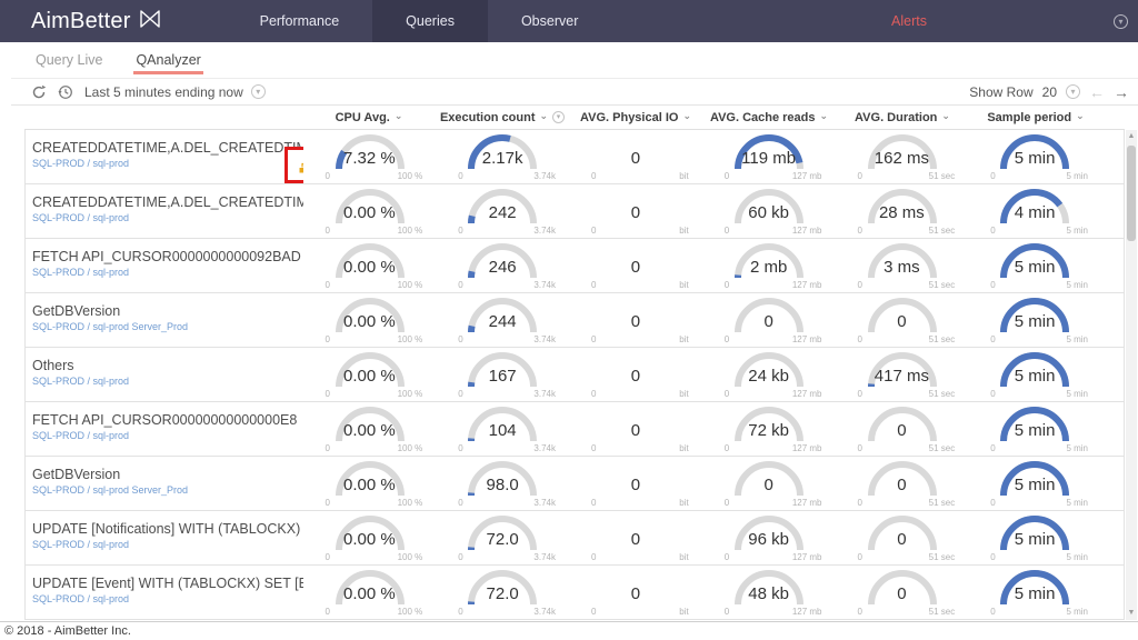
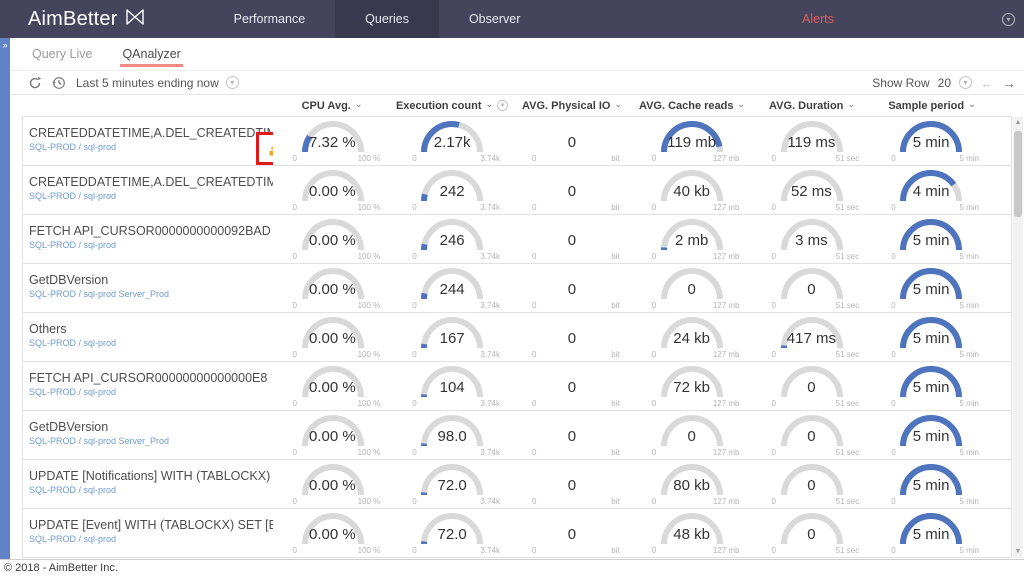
  AimBetter
  Performance
  Queries
  Observer
  Alerts
  ▾
+ »
  Query Live
  QAnalyzer
  Last 5 minutes ending now
  ▾
  Show Row
  20
  ▾
  ←
  →
  CPU Avg.
  ⌄
  Execution count
  ⌄
  AVG. Physical IO
  ⌄
  AVG. Cache reads
  ⌄
  AVG. Duration
  ⌄
  Sample period
  ⌄
  SQL-PROD / sql-prod
  7.32 %
  0
  100 %
  2.17k
  0
  3.74k
  0
  0
  bit
  119 mb
  0
  127 mb
- 162 ms
+ 119 ms
  0
  51 sec
  5 min
  0
  5 min
  SQL-PROD / sql-prod
  0.00 %
  0
  100 %
  242
  0
  3.74k
  0
  0
  bit
- 60 kb
+ 40 kb
  0
  127 mb
- 28 ms
+ 52 ms
  0
  51 sec
  4 min
  0
  5 min
  FETCH API_CURSOR0000000000092BAD
  SQL-PROD / sql-prod
  0.00 %
  0
  100 %
  246
  0
  3.74k
  0
  0
  bit
  2 mb
  0
  127 mb
  3 ms
  0
  51 sec
  5 min
  0
  5 min
  GetDBVersion
  SQL-PROD / sql-prod Server_Prod
  0.00 %
  0
  100 %
  244
  0
  3.74k
  0
  0
  bit
  0
  0
  127 mb
  0
  0
  51 sec
  5 min
  0
  5 min
  Others
  SQL-PROD / sql-prod
  0.00 %
  0
  100 %
  167
  0
  3.74k
  0
  0
  bit
  24 kb
  0
  127 mb
  417 ms
  0
  51 sec
  5 min
  0
  5 min
  FETCH API_CURSOR00000000000000E8
  SQL-PROD / sql-prod
  0.00 %
  0
  100 %
  104
  0
  3.74k
  0
  0
  bit
  72 kb
  0
  127 mb
  0
  0
  51 sec
  5 min
  0
  5 min
  GetDBVersion
  SQL-PROD / sql-prod Server_Prod
  0.00 %
  0
  100 %
  98.0
  0
  3.74k
  0
  0
  bit
  0
  0
  127 mb
  0
  0
  51 sec
  5 min
  0
  5 min
  UPDATE [Notifications] WITH (TABLOCKX)
  SQL-PROD / sql-prod
  0.00 %
  0
  100 %
  72.0
  0
  3.74k
  0
  0
  bit
- 96 kb
+ 80 kb
  0
  127 mb
  0
  0
  51 sec
  5 min
  0
  5 min
  UPDATE [Event] WITH (TABLOCKX) SET [
  SQL-PROD / sql-prod
  0.00 %
  0
  100 %
  72.0
  0
  3.74k
  0
  0
  bit
  48 kb
  0
  127 mb
  0
  0
  51 sec
  5 min
  0
  5 min
  © 2018 - AimBetter Inc.
